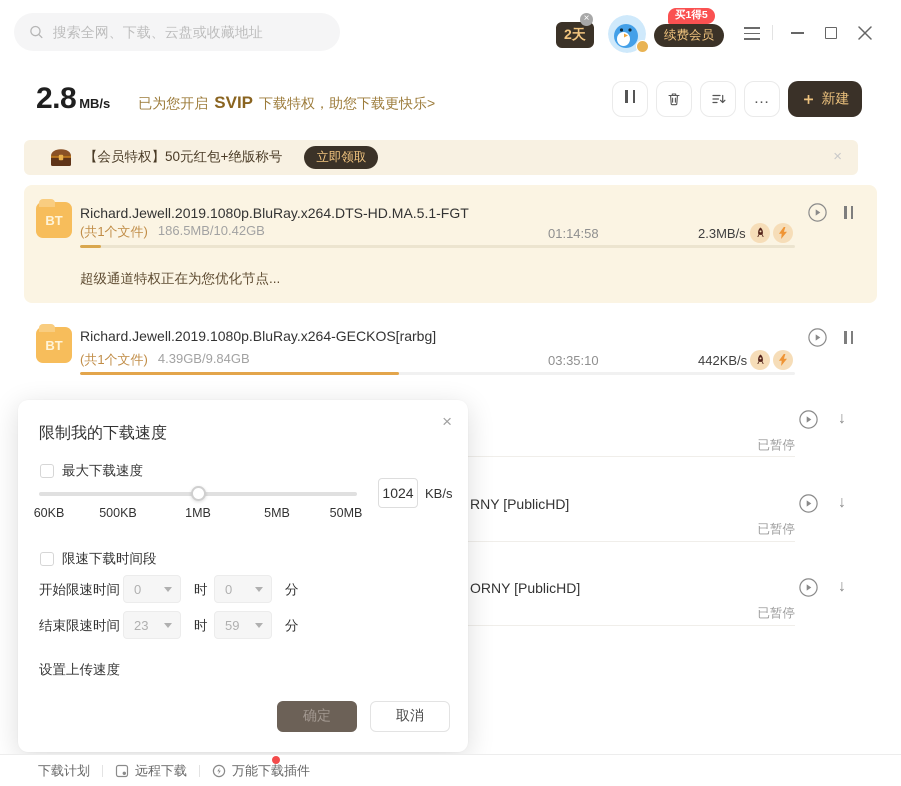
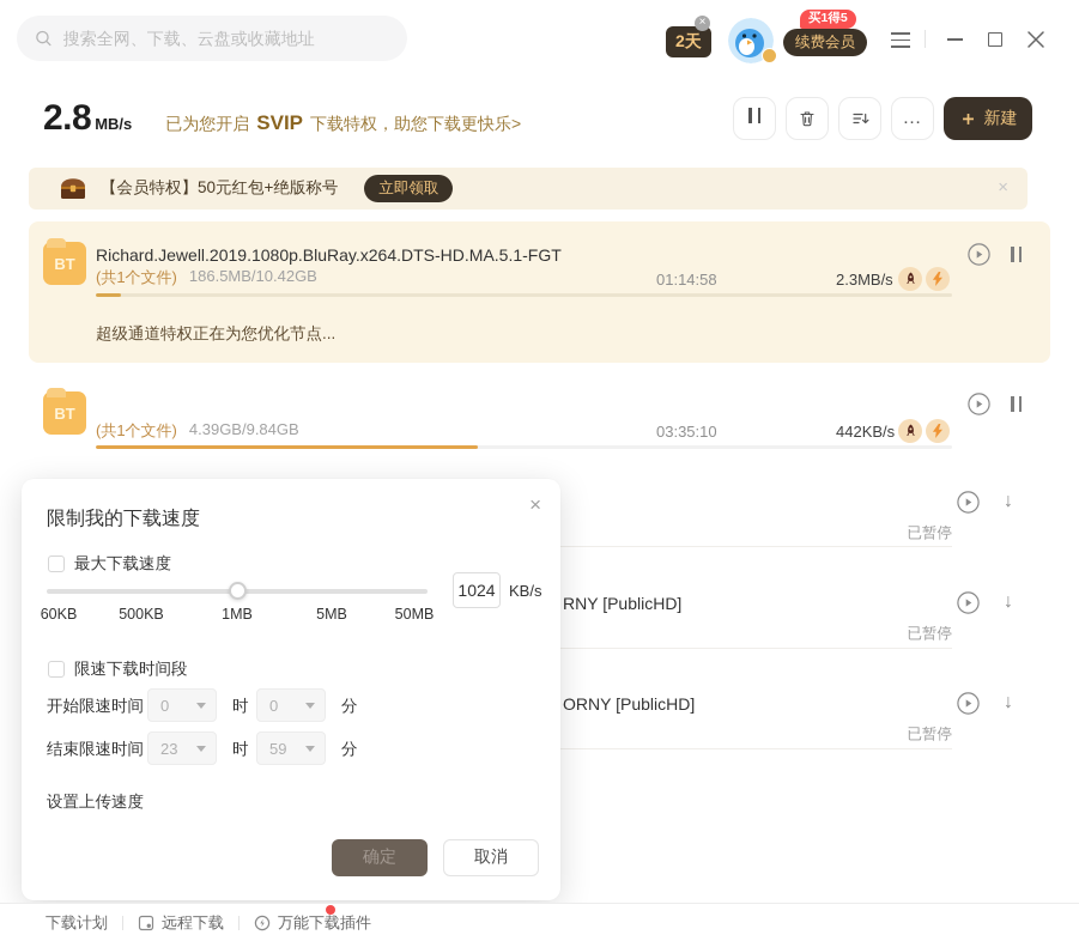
  搜索全网、下载、云盘或收藏地址
  2天
  ×
  续费会员
  买1得5
  2.8
  MB/s
  已为您开启 SVIP 下载特权，助您下载更快乐>
  …
  ＋
  新建
  【会员特权】50元红包+绝版称号
  立即领取
  ×
  BT
  Richard.Jewell.2019.1080p.BluRay.x264.DTS-HD.MA.5.1-FGT
  (共1个文件)
  186.5MB/10.42GB
  01:14:58
  2.3MB/s
  超级通道特权正在为您优化节点...
  BT
- Richard.Jewell.2019.1080p.BluRay.x264-GECKOS[rarbg]
  (共1个文件)
  4.39GB/9.84GB
  03:35:10
  442KB/s
  ↓
  已暂停
  RNY [PublicHD]
  ↓
  已暂停
  ORNY [PublicHD]
  ↓
  已暂停
  ×
  限制我的下载速度
  最大下载速度
  1024
  KB/s
  60KB
  500KB
  1MB
  5MB
  50MB
  限速下载时间段
  开始限速时间
  0
  时
  0
  分
  结束限速时间
  23
  时
  59
  分
  设置上传速度
  确定
  取消
  下载计划
  远程下载
  万能下载插件
